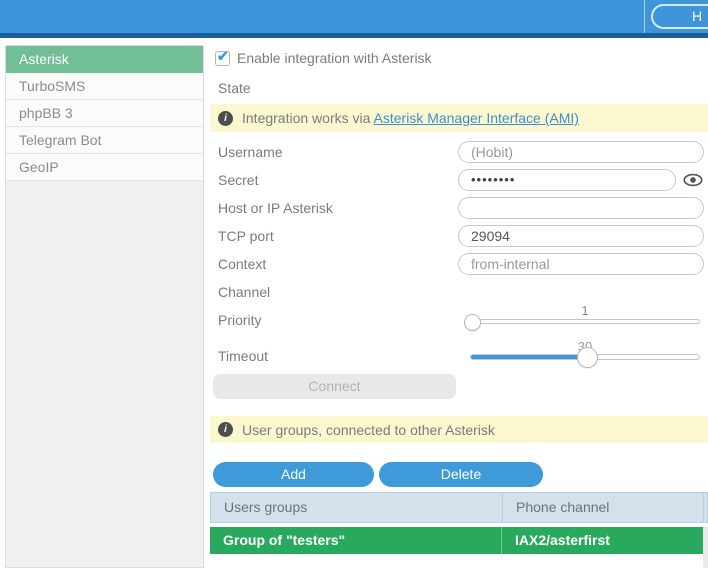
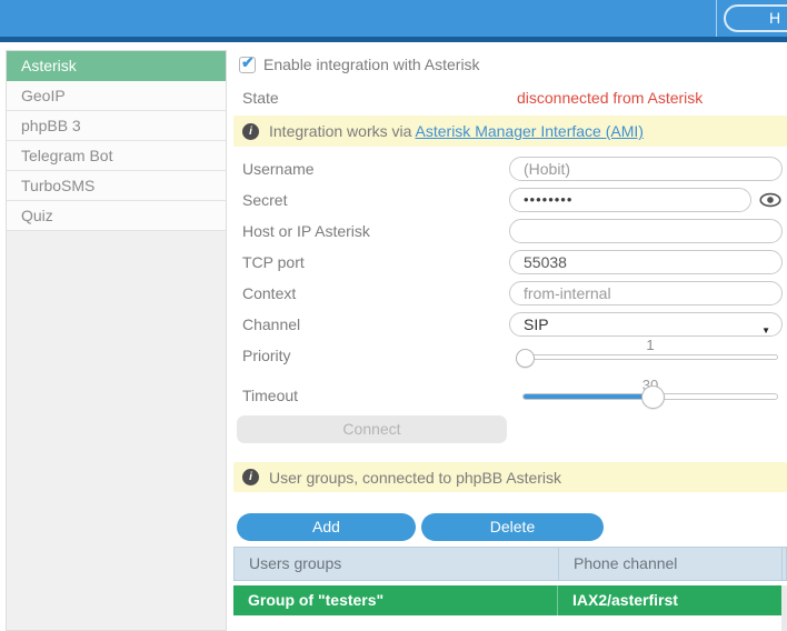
  H
  Asterisk
- TurboSMS
+ GeoIP
  phpBB 3
  Telegram Bot
- GeoIP
+ TurboSMS
+ Quiz
  ✔
  Enable integration with Asterisk
  State
+ disconnected from Asterisk
  i
  Integration works via Asterisk Manager Interface (AMI)
  Username
  (Hobit)
  Secret
  ••••••••
  Host or IP Asterisk
  TCP port
- 29094
+ 55038
  Context
  from-internal
  Channel
+ SIP
+ ▼
  Priority
  1
  Timeout
  Connect
  i
- User groups, connected to other Asterisk
+ User groups, connected to phpBB Asterisk
  Add
  Delete
  Users groups
  Phone channel
  Group of "testers"
  IAX2/asterfirst
